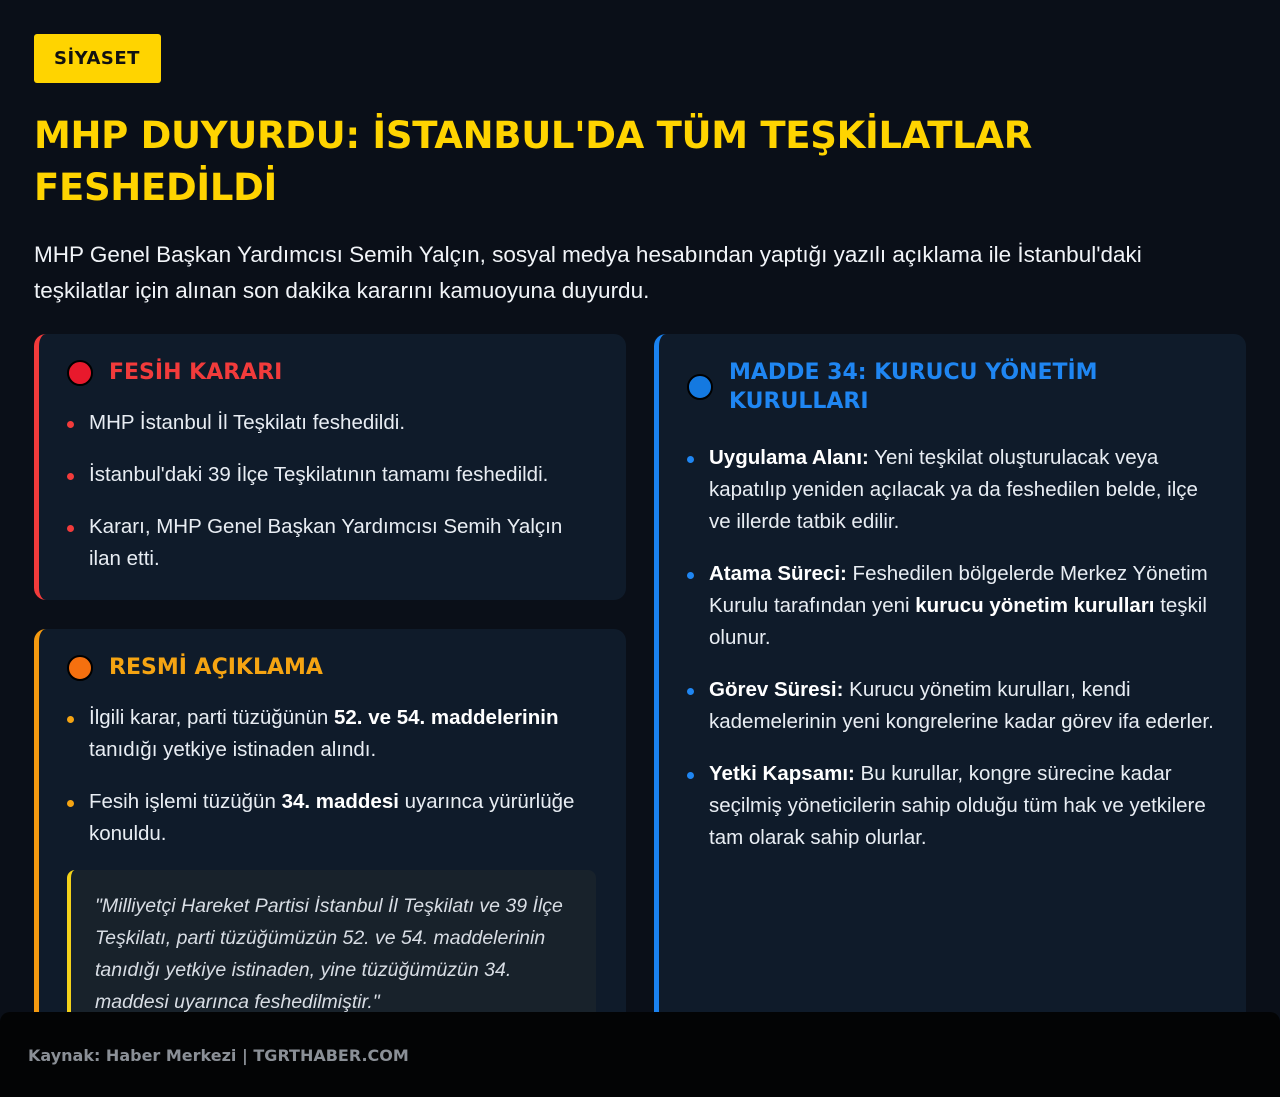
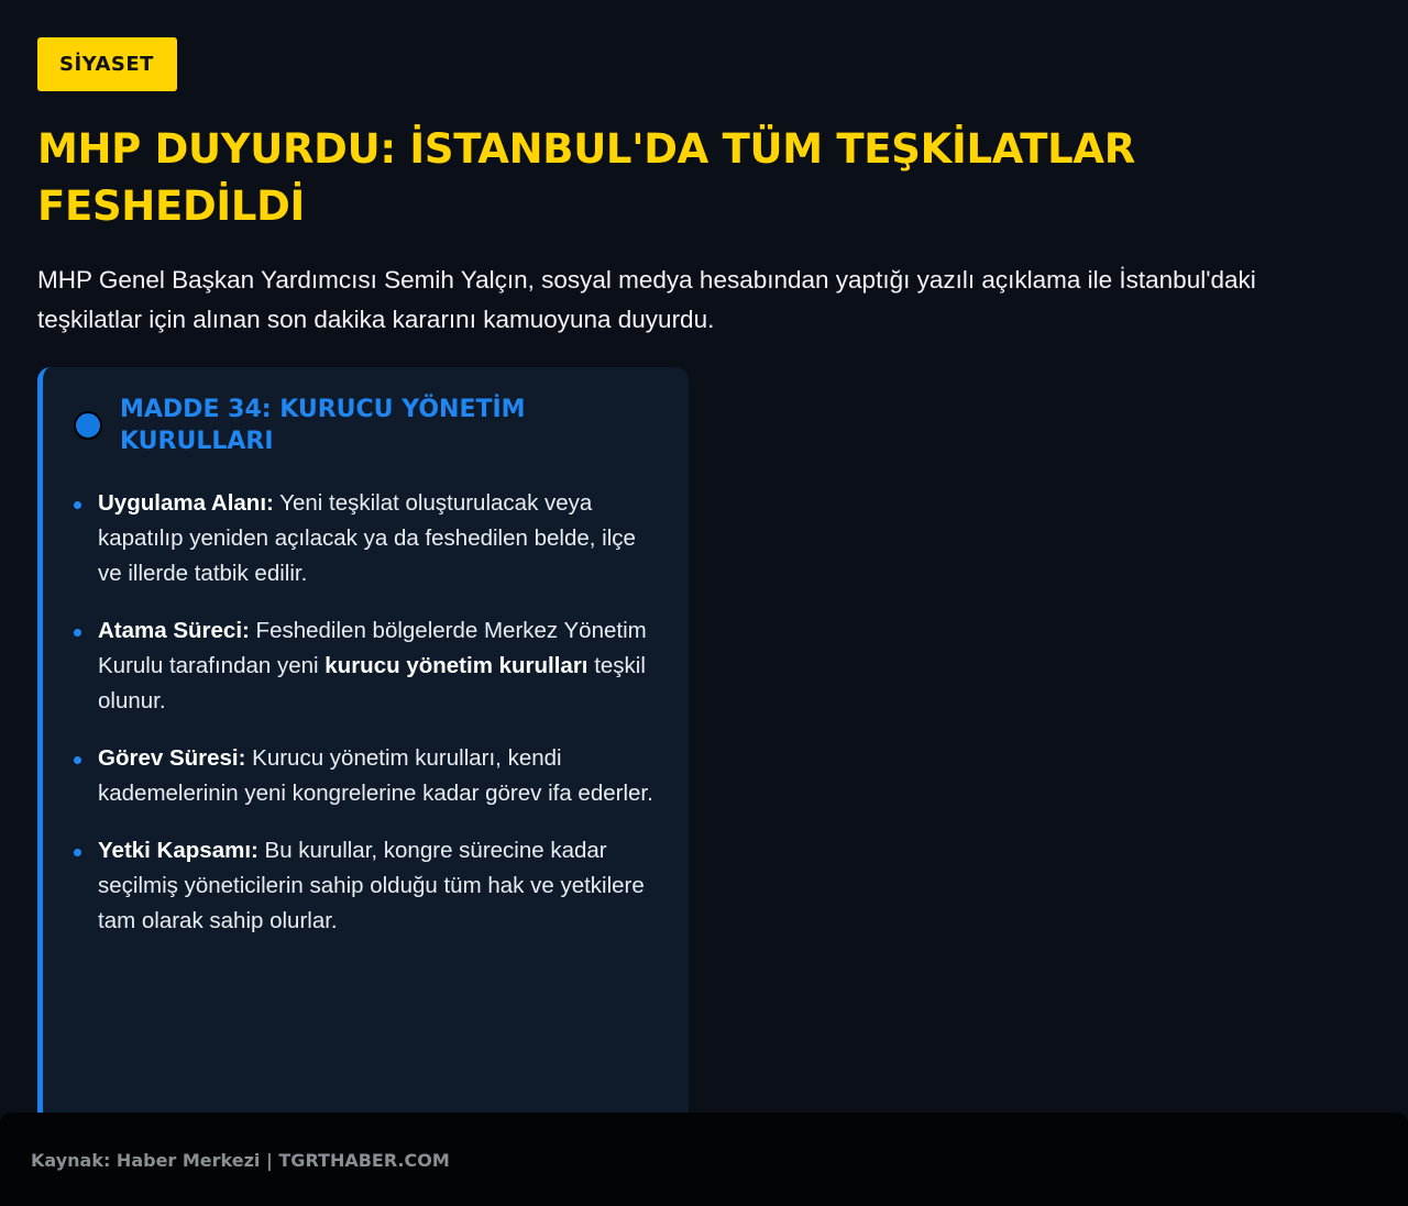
  SİYASET
  MHP DUYURDU: İSTANBUL'DA TÜM TEŞKİLATLAR FESHEDİLDİ
  MHP Genel Başkan Yardımcısı Semih Yalçın, sosyal medya hesabından yaptığı yazılı açıklama ile İstanbul'daki teşkilatlar için alınan son dakika kararını kamuoyuna duyurdu.
- FESİH KARARI
- MHP İstanbul İl Teşkilatı feshedildi.
- İstanbul'daki 39 İlçe Teşkilatının tamamı feshedildi.
- Kararı, MHP Genel Başkan Yardımcısı Semih Yalçın ilan etti.
- RESMİ AÇIKLAMA
- İlgili karar, parti tüzüğünün 52. ve 54. maddelerinin tanıdığı yetkiye istinaden alındı.
- Fesih işlemi tüzüğün 34. maddesi uyarınca yürürlüğe konuldu.
- "Milliyetçi Hareket Partisi İstanbul İl Teşkilatı ve 39 İlçe Teşkilatı, parti tüzüğümüzün 52. ve 54. maddelerinin tanıdığı yetkiye istinaden, yine tüzüğümüzün 34. maddesi uyarınca feshedilmiştir."
  MADDE 34: KURUCU YÖNETİM KURULLARI
  Uygulama Alanı: Yeni teşkilat oluşturulacak veya kapatılıp yeniden açılacak ya da feshedilen belde, ilçe ve illerde tatbik edilir.
  Atama Süreci: Feshedilen bölgelerde Merkez Yönetim Kurulu tarafından yeni kurucu yönetim kurulları teşkil olunur.
  Görev Süresi: Kurucu yönetim kurulları, kendi kademelerinin yeni kongrelerine kadar görev ifa ederler.
  Yetki Kapsamı: Bu kurullar, kongre sürecine kadar seçilmiş yöneticilerin sahip olduğu tüm hak ve yetkilere tam olarak sahip olurlar.
  Kaynak: Haber Merkezi | TGRTHABER.COM
